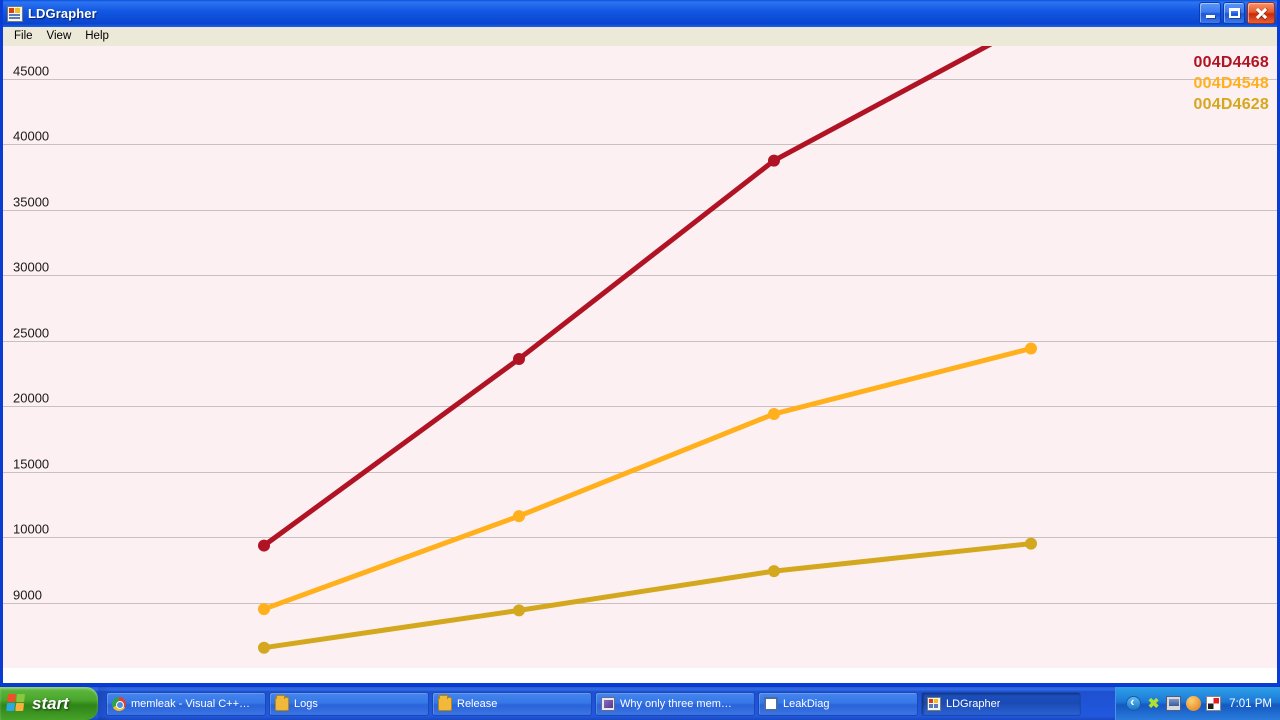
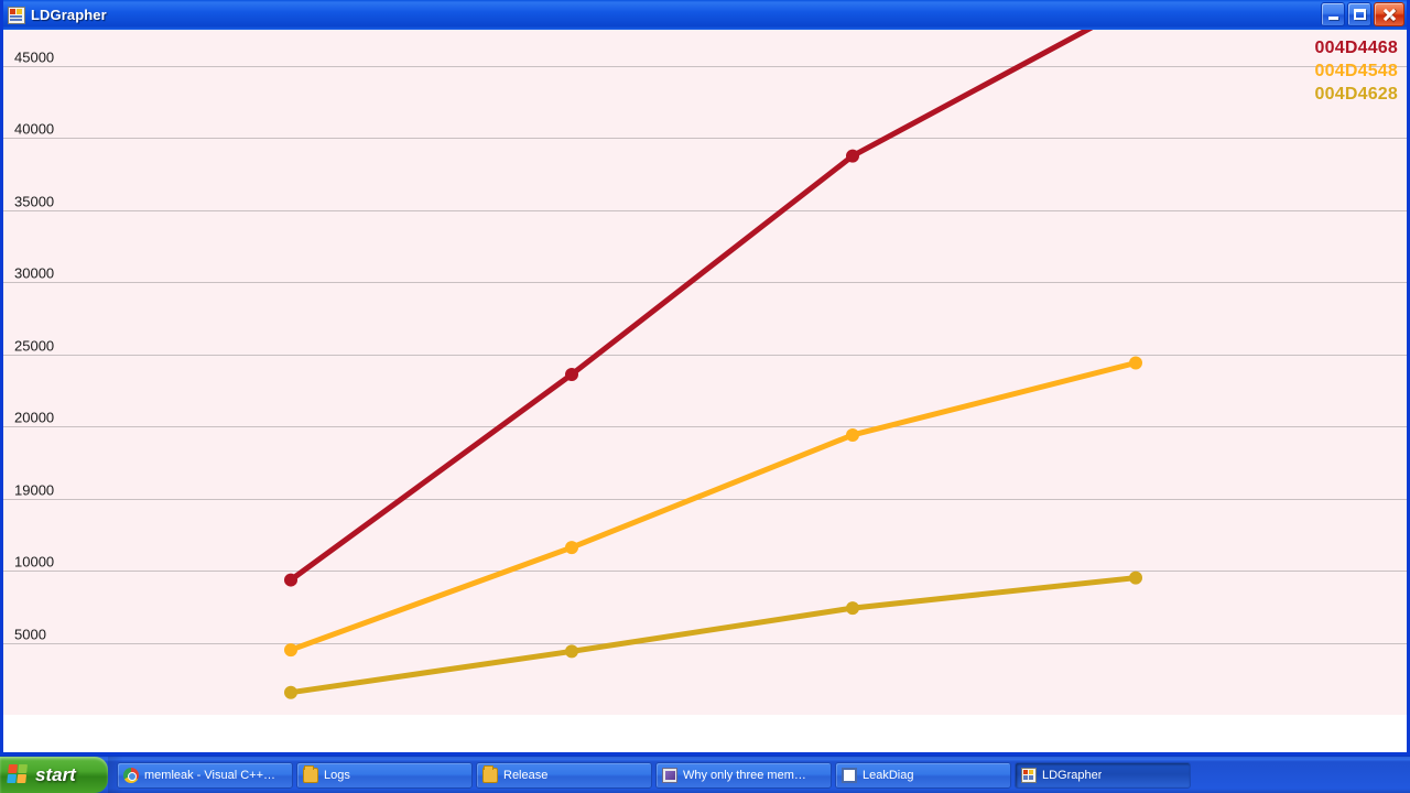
  LDGrapher
- File
- View
- Help
- 9000
+ 5000
  10000
- 15000
+ 19000
  20000
  25000
  30000
  35000
  40000
  45000
  004D4468
  004D4548
  004D4628
  start
  memleak - Visual C++…
  Logs
  Release
  Why only three mem…
  LeakDiag
  LDGrapher
- ✖
- 7:01 PM
